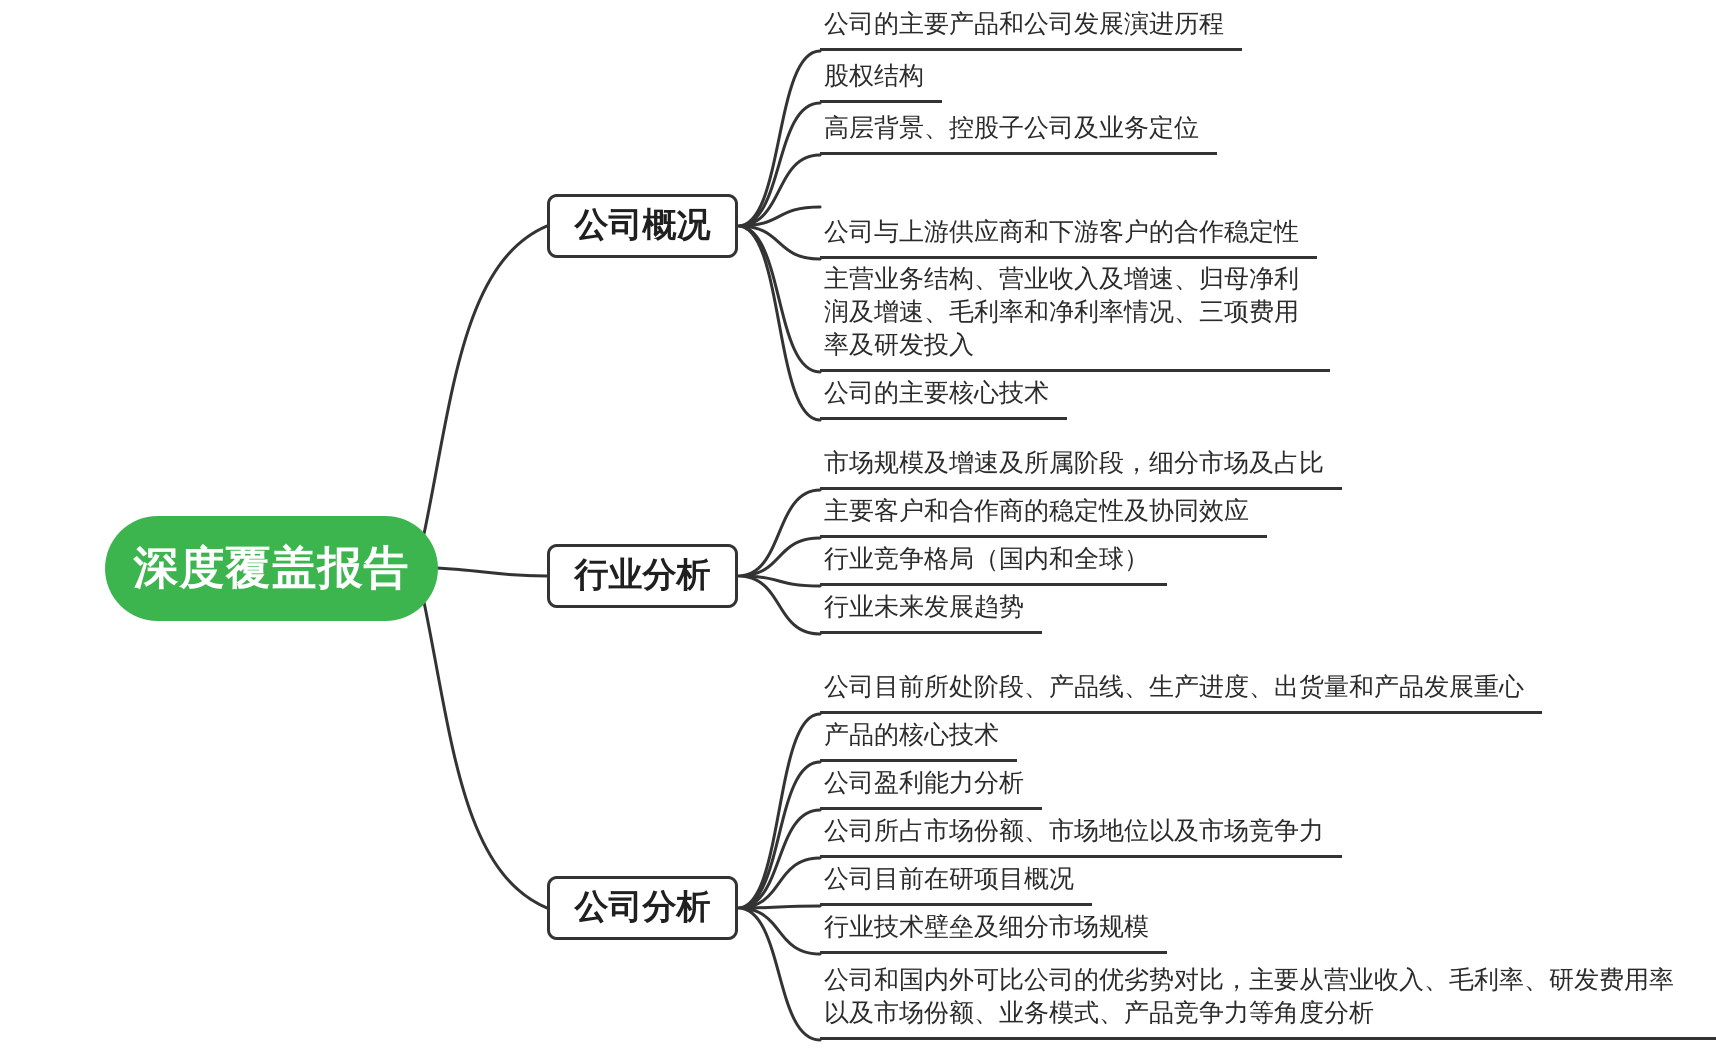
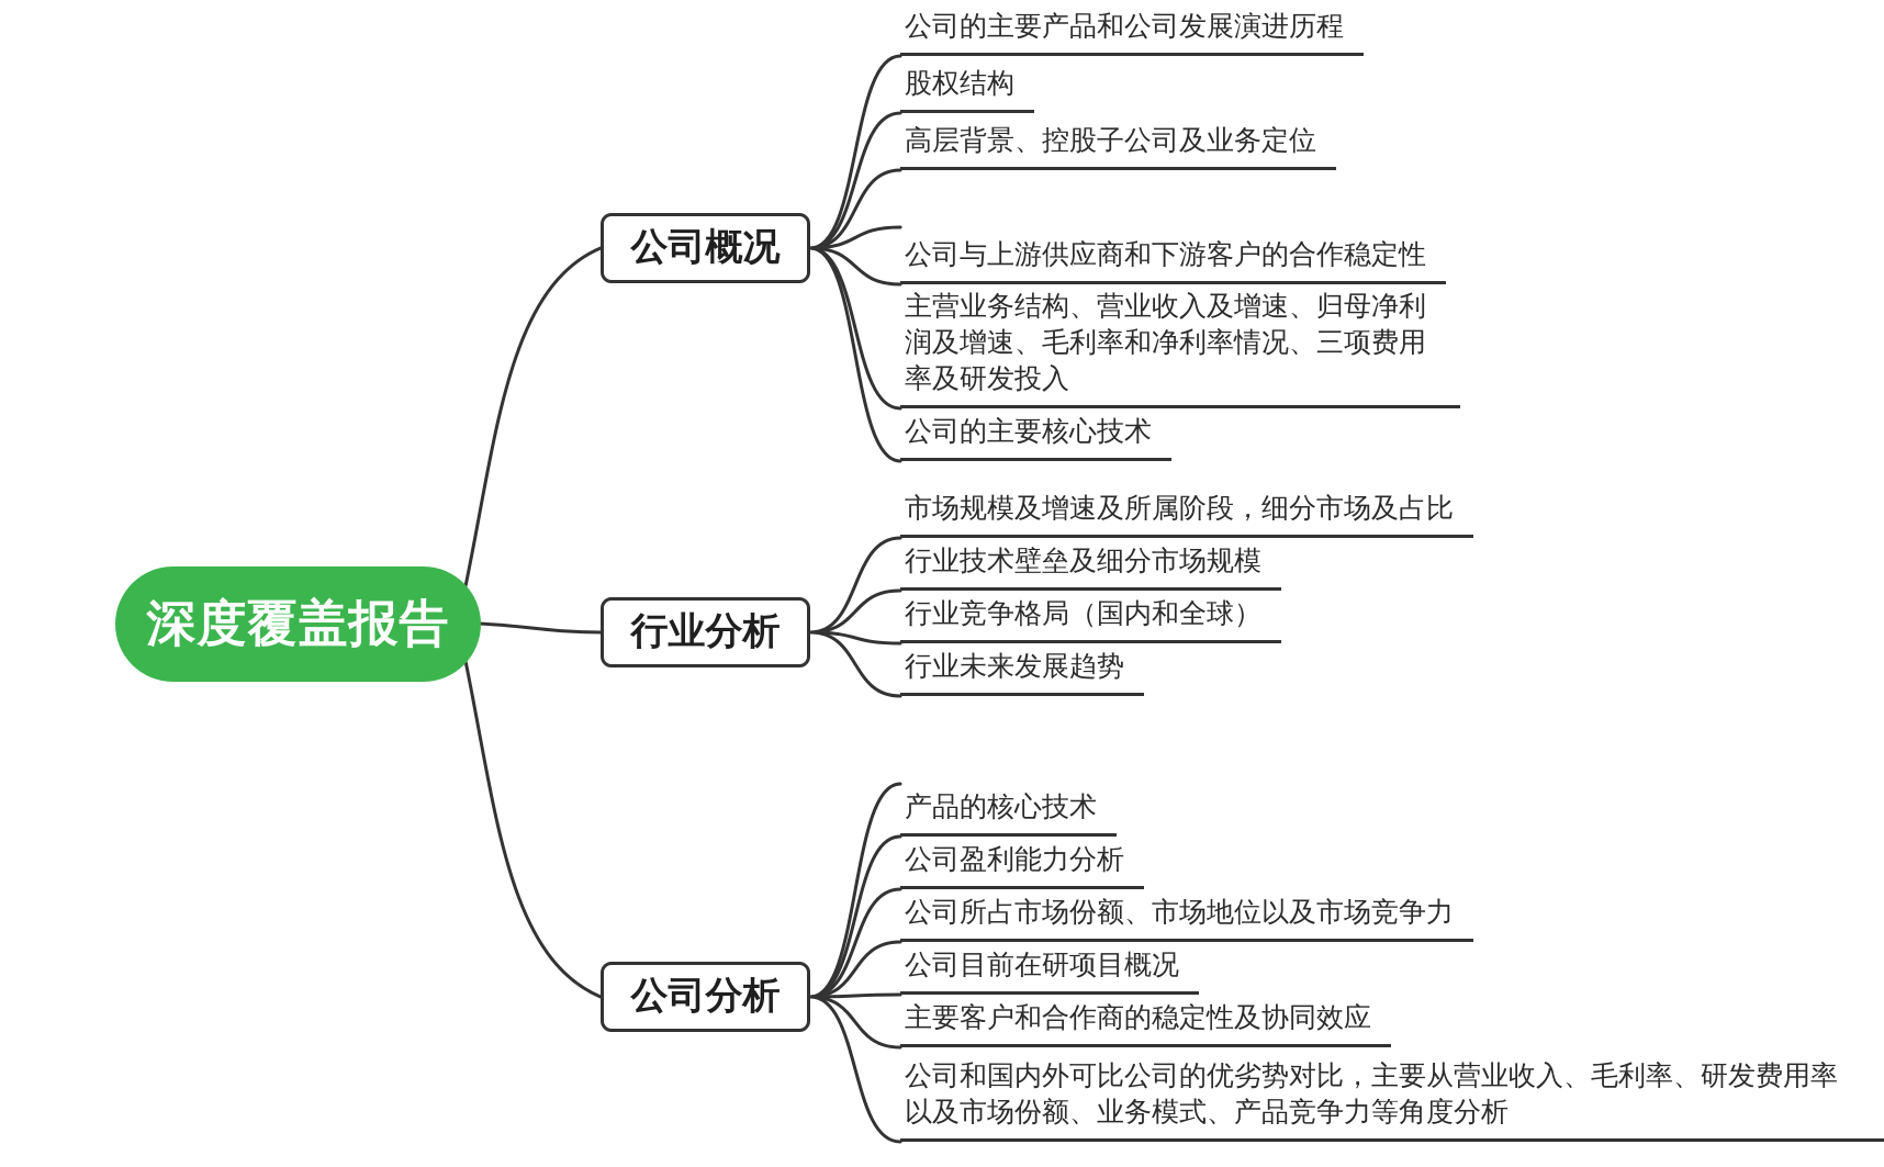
  深度覆盖报告
  公司概况
  行业分析
  公司分析
  公司的主要产品和公司发展演进历程
  股权结构
  高层背景、控股子公司及业务定位
  公司与上游供应商和下游客户的合作稳定性
  主营业务结构、营业收入及增速、归母净利润及增速、毛利率和净利率情况、三项费用率及研发投入
  公司的主要核心技术
  市场规模及增速及所属阶段，细分市场及占比
- 主要客户和合作商的稳定性及协同效应
+ 行业技术壁垒及细分市场规模
  行业竞争格局（国内和全球）
  行业未来发展趋势
- 公司目前所处阶段、产品线、生产进度、出货量和产品发展重心
  产品的核心技术
  公司盈利能力分析
  公司所占市场份额、市场地位以及市场竞争力
  公司目前在研项目概况
- 行业技术壁垒及细分市场规模
+ 主要客户和合作商的稳定性及协同效应
  公司和国内外可比公司的优劣势对比，主要从营业收入、毛利率、研发费用率以及市场份额、业务模式、产品竞争力等角度分析
